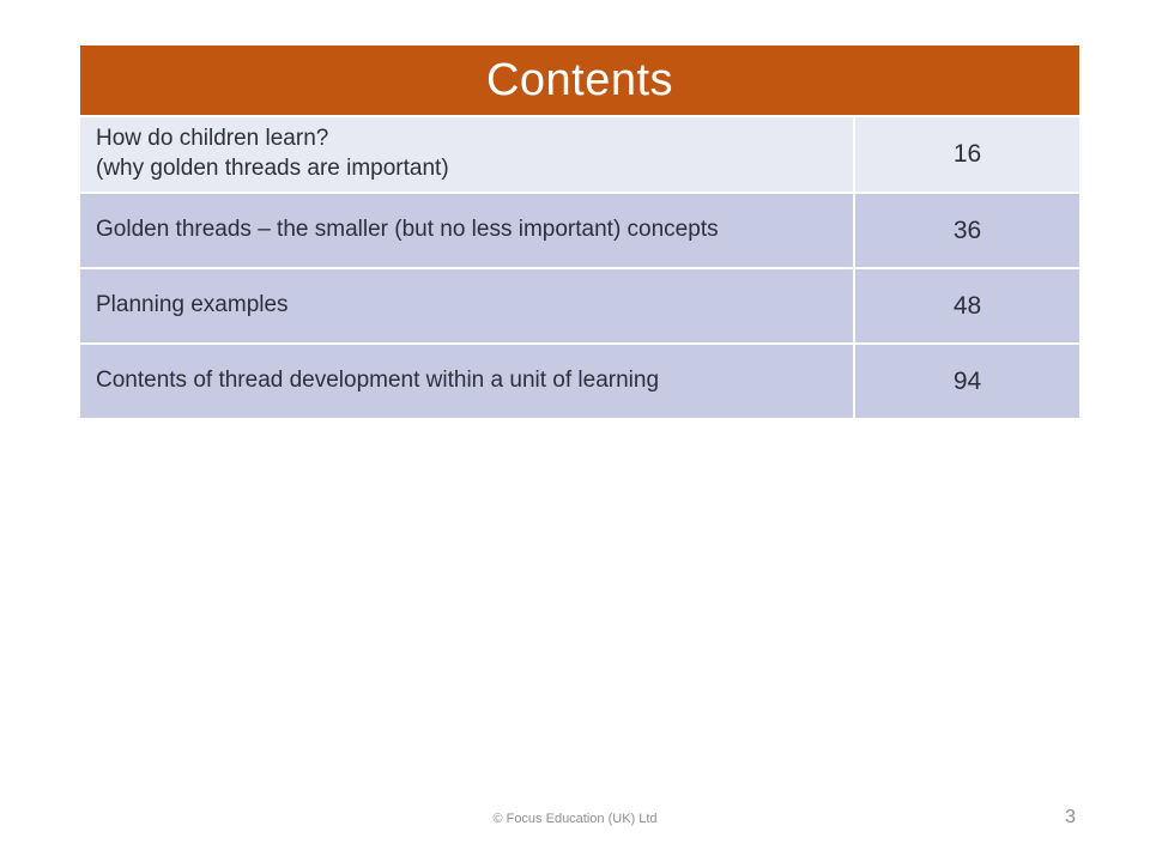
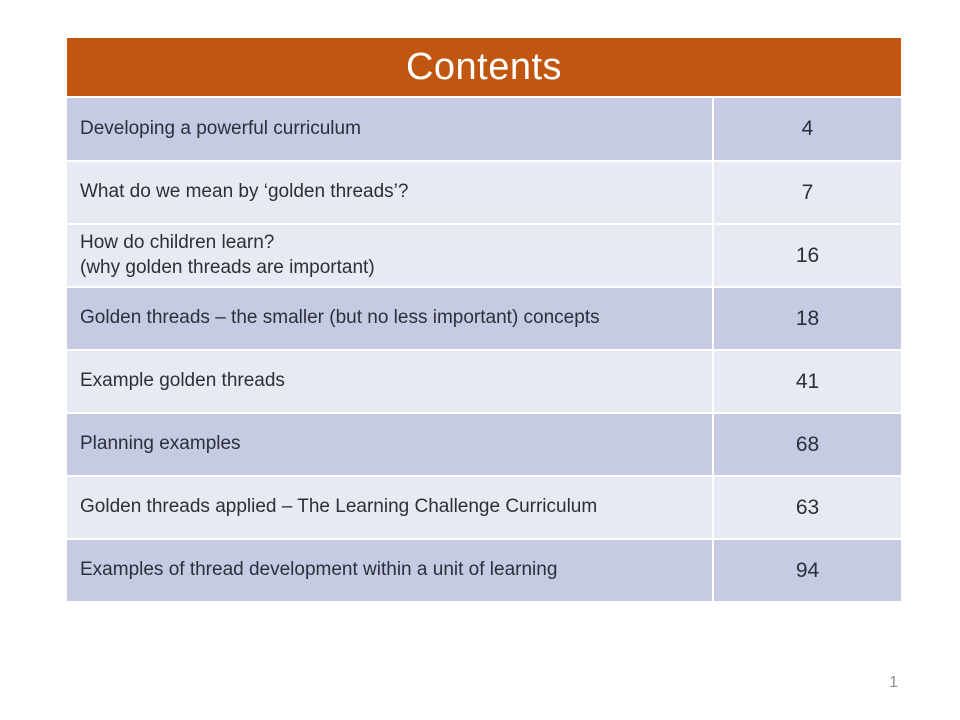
  Contents
+ Developing a powerful curriculum	4
+ What do we mean by ‘golden threads’?	7
  How do children learn?(why golden threads are important)	16
- Golden threads – the smaller (but no less important) concepts	36
+ Golden threads – the smaller (but no less important) concepts	18
+ Example golden threads	41
- Planning examples	48
+ Planning examples	68
+ Golden threads applied – The Learning Challenge Curriculum	63
- Contents of thread development within a unit of learning	94
+ Examples of thread development within a unit of learning	94
- © Focus Education (UK) Ltd
- 3
+ 1
